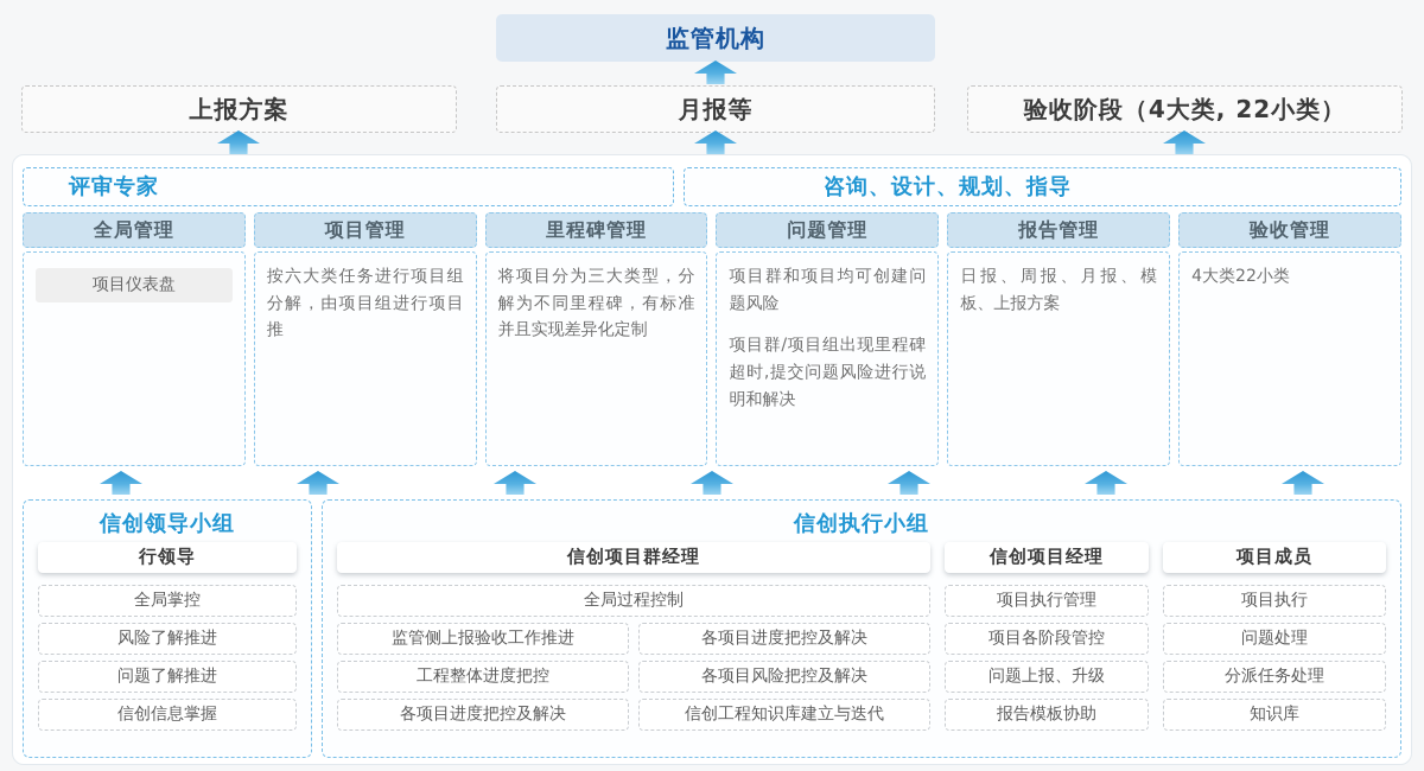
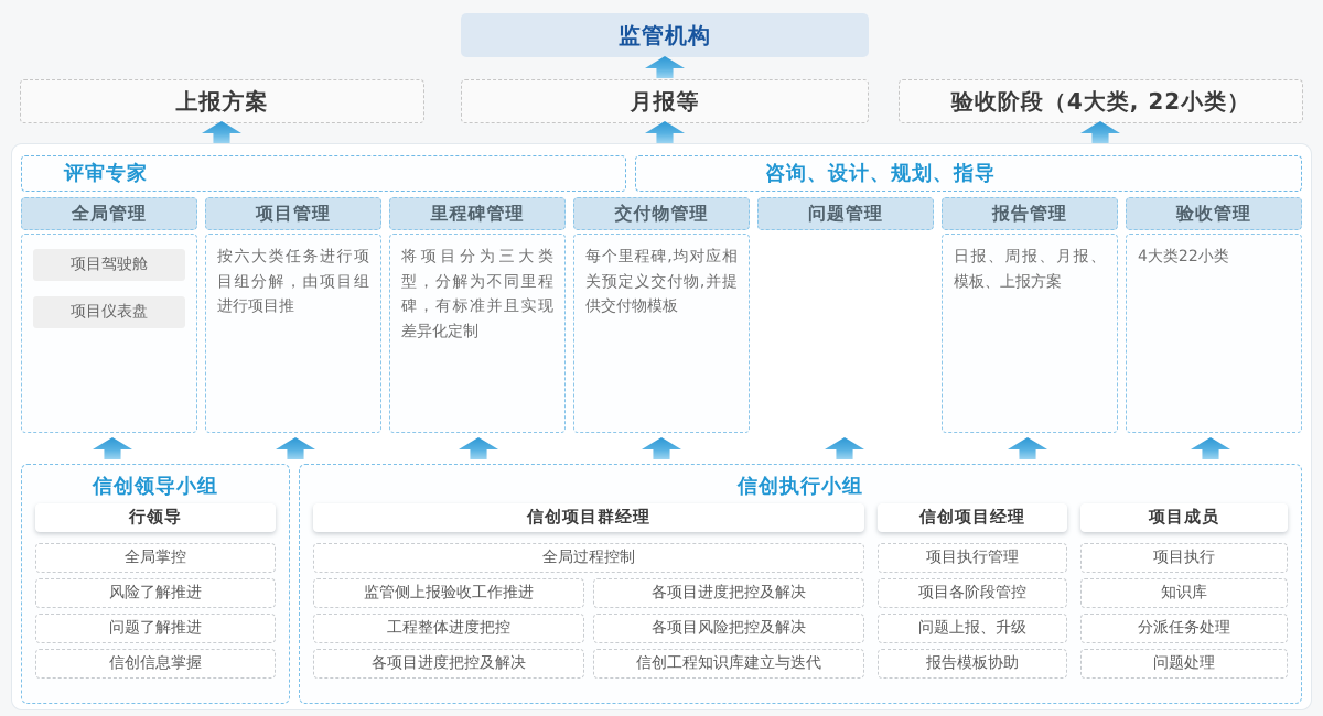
  监管机构
  上报方案
  月报等
  验收阶段（4大类, 22小类）
  评审专家
  咨询、设计、规划、指导
  全局管理
+ 项目驾驶舱
  项目仪表盘
  项目管理
  按六大类任务进行项目组分解，由项目组进行项目推
  里程碑管理
  将项目分为三大类型，分解为不同里程碑，有标准并且实现差异化定制
+ 交付物管理
+ 每个里程碑,均对应相关预定义交付物,并提供交付物模板
  问题管理
- 项目群和项目均可创建问题风险
- 项目群/项目组出现里程碑超时,提交问题风险进行说明和解决
  报告管理
  日报、周报、月报、模板、上报方案
  验收管理
  4大类22小类
  信创领导小组
  行领导
  全局掌控
  风险了解推进
  问题了解推进
  信创信息掌握
  信创执行小组
  信创项目群经理
  全局过程控制
  监管侧上报验收工作推进
  各项目进度把控及解决
  工程整体进度把控
  各项目风险把控及解决
  各项目进度把控及解决
  信创工程知识库建立与迭代
  信创项目经理
  项目执行管理
  项目各阶段管控
  问题上报、升级
  报告模板协助
  项目成员
  项目执行
- 问题处理
+ 知识库
  分派任务处理
- 知识库
+ 问题处理
